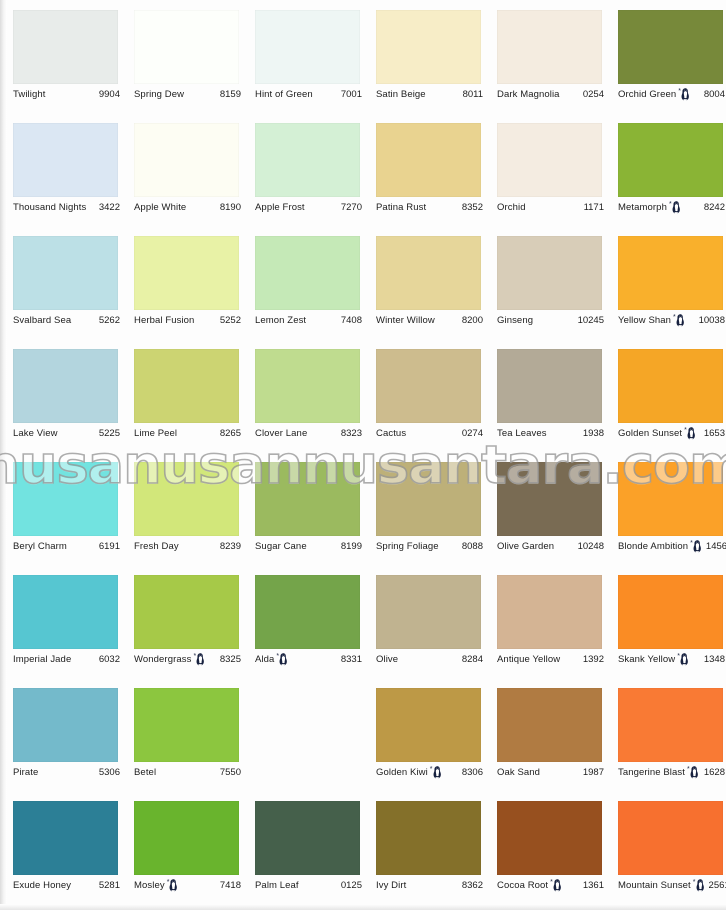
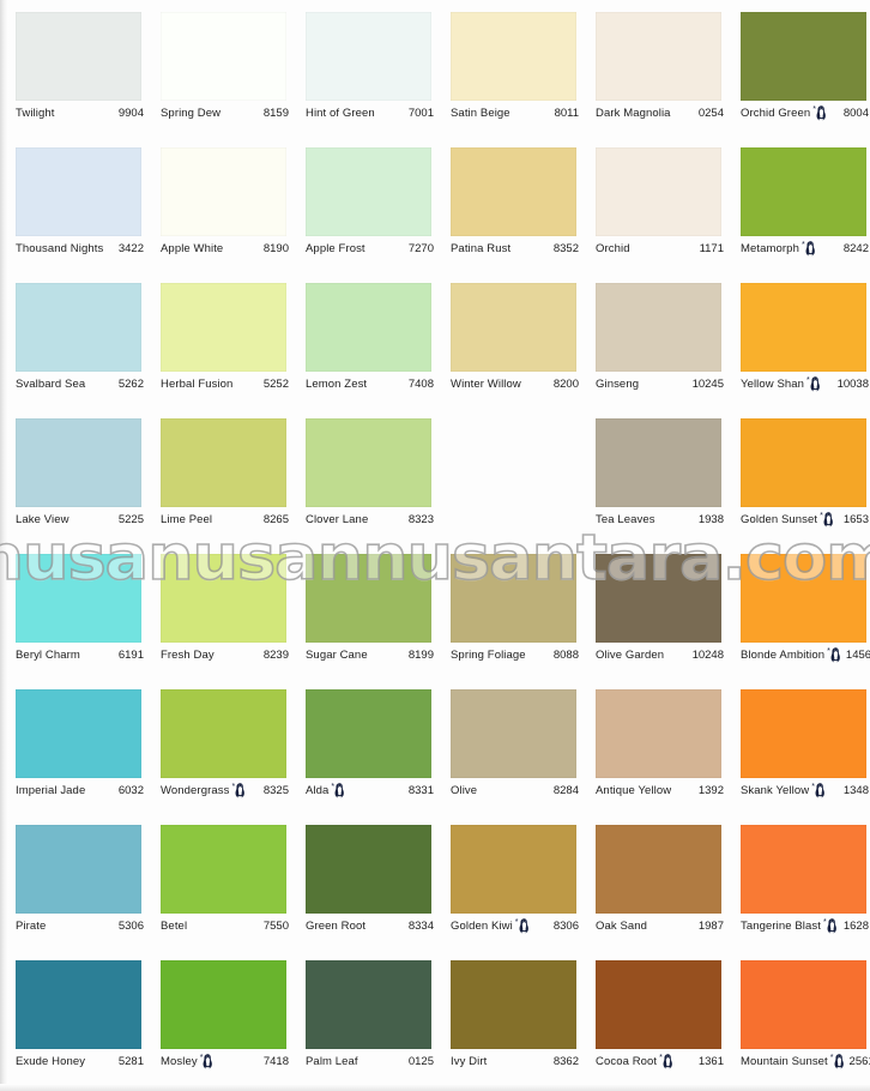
  Twilight
  9904
  Spring Dew
  8159
  Hint of Green
  7001
  Satin Beige
  8011
  Dark Magnolia
  0254
  Orchid Green
  8004
  Thousand Nights
  3422
  Apple White
  8190
  Apple Frost
  7270
  Patina Rust
  8352
  Orchid
  1171
  Metamorph
  8242
  Svalbard Sea
  5262
  Herbal Fusion
  5252
  Lemon Zest
  7408
  Winter Willow
  8200
  Ginseng
  10245
  Yellow Shan
  10038
  Lake View
  5225
  Lime Peel
  8265
  Clover Lane
  8323
- Cactus
- 0274
  Tea Leaves
  1938
  Golden Sunset
  1653
  Beryl Charm
  6191
  Fresh Day
  8239
  Sugar Cane
  8199
  Spring Foliage
  8088
  Olive Garden
  10248
  Blonde Ambition
  1456
  Imperial Jade
  6032
  Wondergrass
  8325
  Alda
  8331
  Olive
  8284
  Antique Yellow
  1392
  Skank Yellow
  1348
  Pirate
  5306
  Betel
  7550
+ Green Root
+ 8334
  Golden Kiwi
  8306
  Oak Sand
  1987
  Tangerine Blast
  1628
  Exude Honey
  5281
  Mosley
  7418
  Palm Leaf
  0125
  Ivy Dirt
  8362
  Cocoa Root
  1361
  Mountain Sunset
  256
  nusanusannusantara.com
